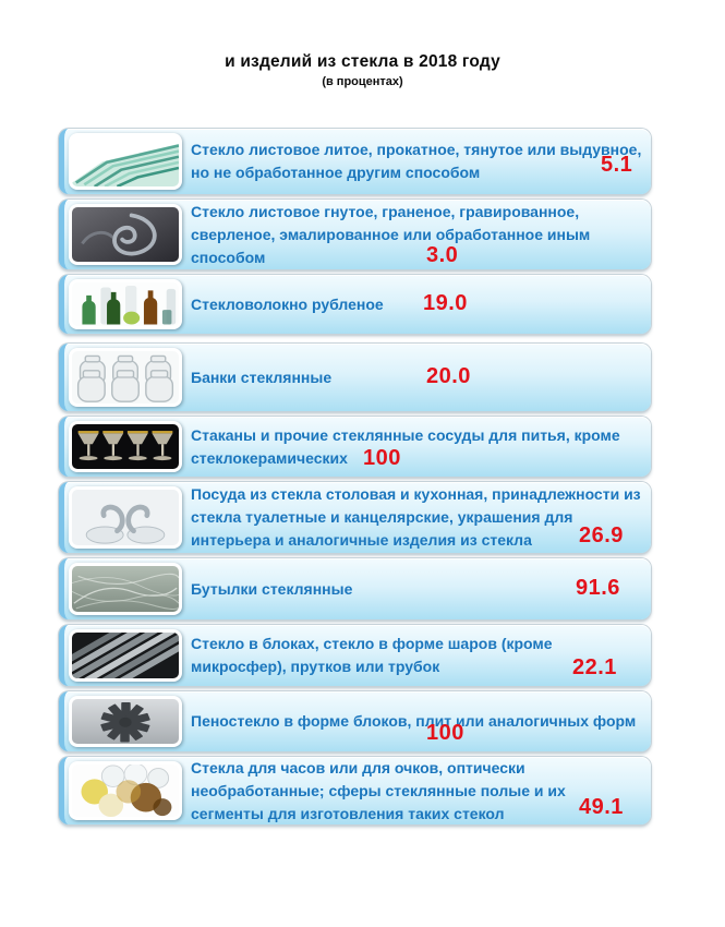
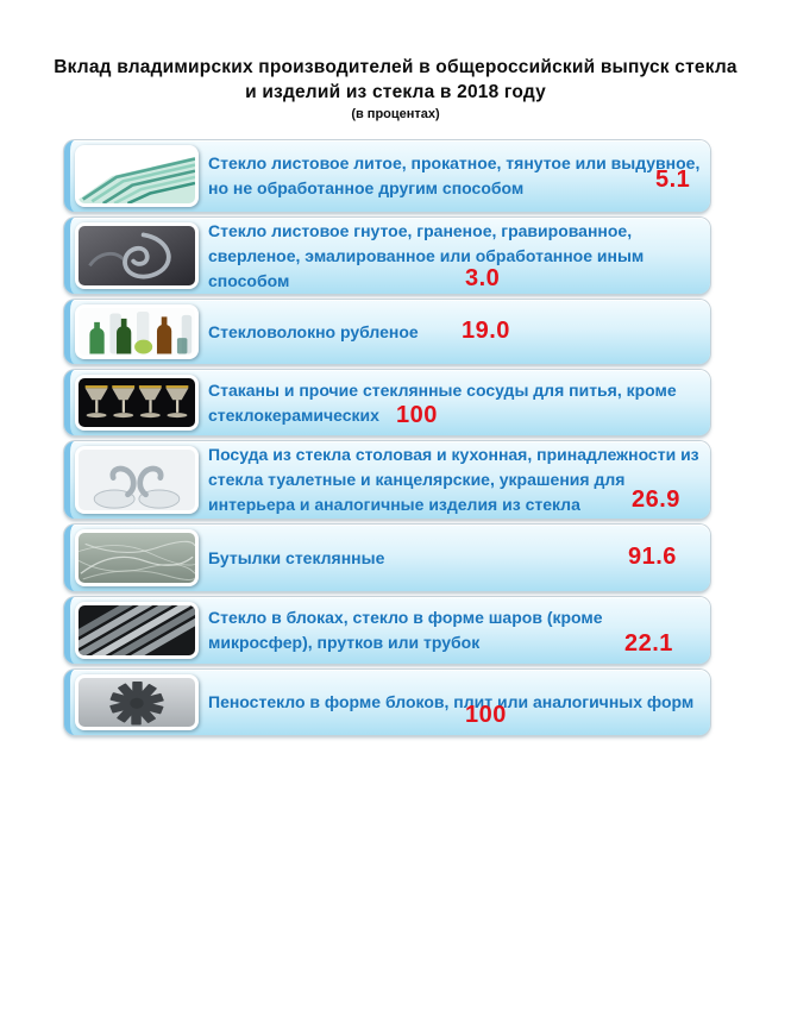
+ Вклад владимирских производителей в общероссийский выпуск стекла
  и изделий из стекла в 2018 году
  (в процентах)
  Стекло листовое литое, прокатное, тянутое или выдувное, но не обработанное другим способом
  5.1
  Стекло листовое гнутое, граненое, гравированное, сверленое, эмалированное или обработанное иным способом
  3.0
  Стекловолокно рубленое
  19.0
- Банки стеклянные
- 20.0
  Стаканы и прочие стеклянные сосуды для питья, кроме стеклокерамических
  100
  Посуда из стекла столовая и кухонная, принадлежности из стекла туалетные и канцелярские, украшения для интерьера и аналогичные изделия из стекла
  26.9
  Бутылки стеклянные
  91.6
  Стекло в блоках, стекло в форме шаров (кроме микросфер), прутков или трубок
  22.1
  Пеностекло в форме блоков, плит или аналогичных форм
  100
- Стекла для часов или для очков, оптически необработанные; сферы стеклянные полые и их сегменты для изготовления таких стекол
- 49.1
